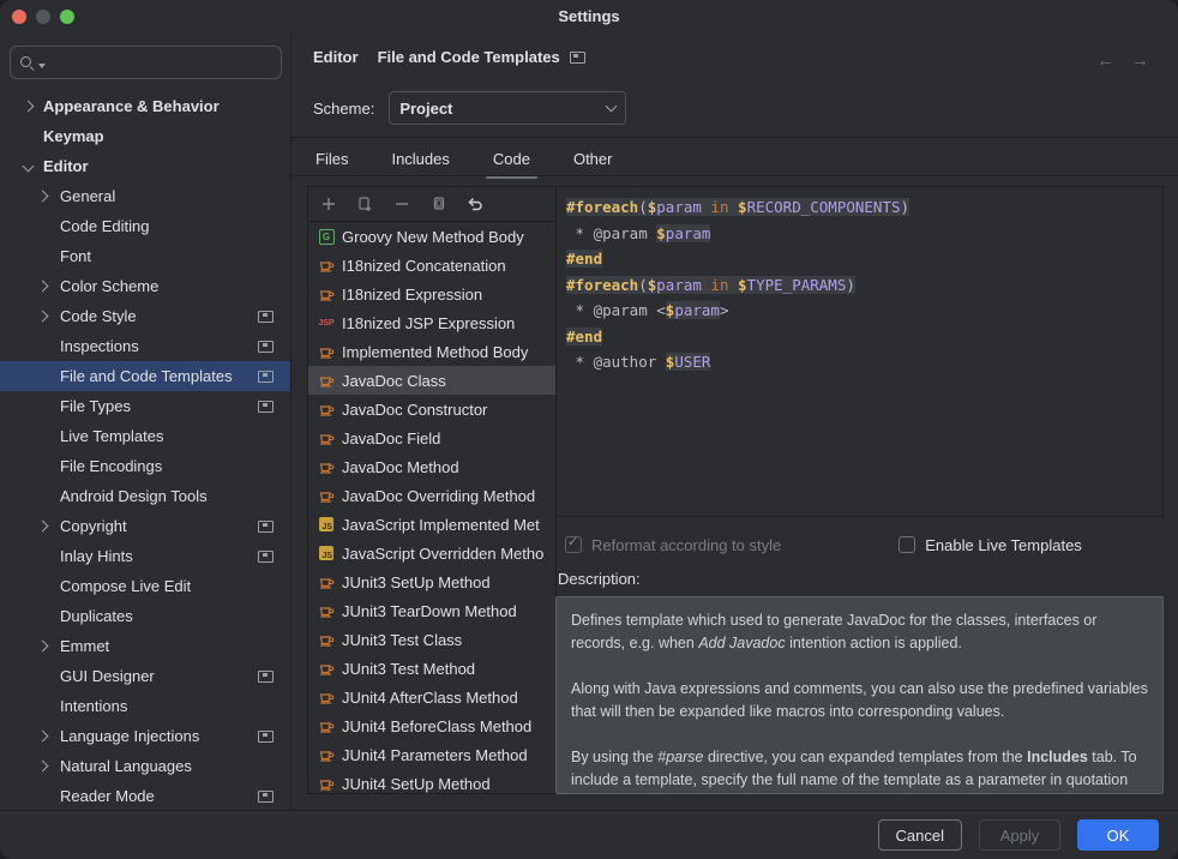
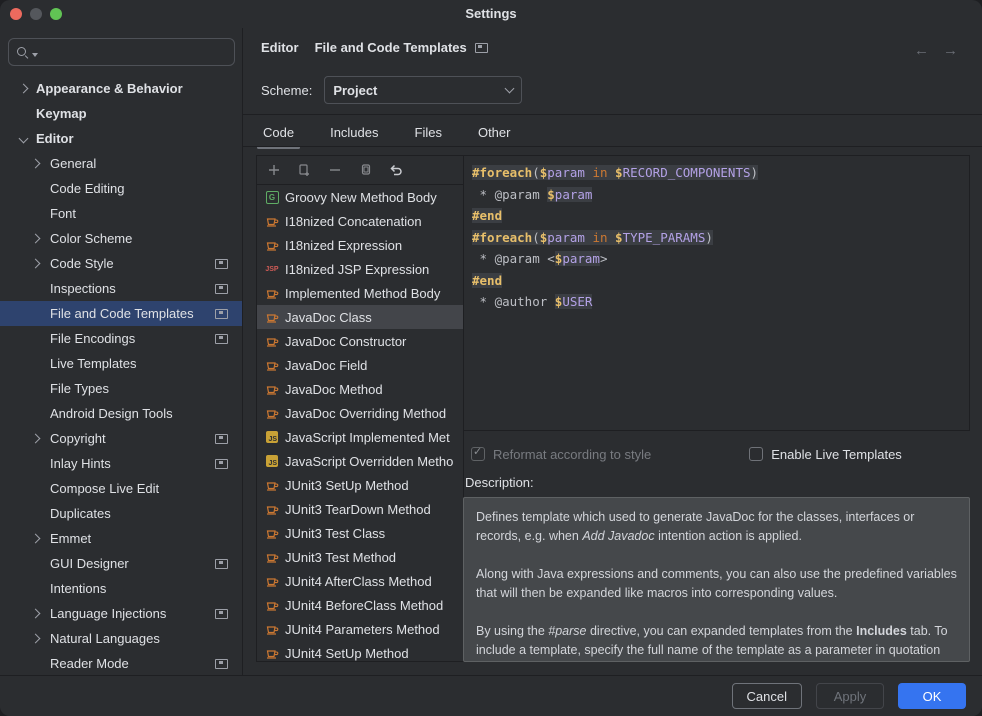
  Settings
  Appearance & Behavior
  Keymap
  Editor
  General
  Code Editing
  Font
  Color Scheme
  Code Style
  Inspections
  File and Code Templates
- File Types
+ File Encodings
  Live Templates
- File Encodings
+ File Types
  Android Design Tools
  Copyright
  Inlay Hints
  Compose Live Edit
  Duplicates
  Emmet
  GUI Designer
  Intentions
  Language Injections
  Natural Languages
  Reader Mode
  Editor
  File and Code Templates
  ←
  →
  Scheme:
  Project
- Files
+ Code
  Includes
- Code
+ Files
  Other
  G
  Groovy New Method Body
  I18nized Concatenation
  I18nized Expression
  I18nized JSP Expression
  Implemented Method Body
  JavaDoc Class
  JavaDoc Constructor
  JavaDoc Field
  JavaDoc Method
  JavaDoc Overriding Method
  JavaScript Implemented Met
  JavaScript Overridden Metho
  JUnit3 SetUp Method
  JUnit3 TearDown Method
  JUnit3 Test Class
  JUnit3 Test Method
  JUnit4 AfterClass Method
  JUnit4 BeforeClass Method
  JUnit4 Parameters Method
  JUnit4 SetUp Method
  #foreach($param in $RECORD_COMPONENTS)
  * @param $param
  #end
  #foreach($param in $TYPE_PARAMS)
  * @param <$param>
  #end
  * @author $USER
  Reformat according to style
  Enable Live Templates
  Description:
  Defines template which used to generate JavaDoc for the classes, interfaces or records, e.g. when Add Javadoc intention action is applied.
  Along with Java expressions and comments, you can also use the predefined variables that will then be expanded like macros into corresponding values.
  By using the #parse directive, you can expanded templates from the Includes tab. To include a template, specify the full name of the template as a parameter in quotation
  Cancel
  Apply
  OK
